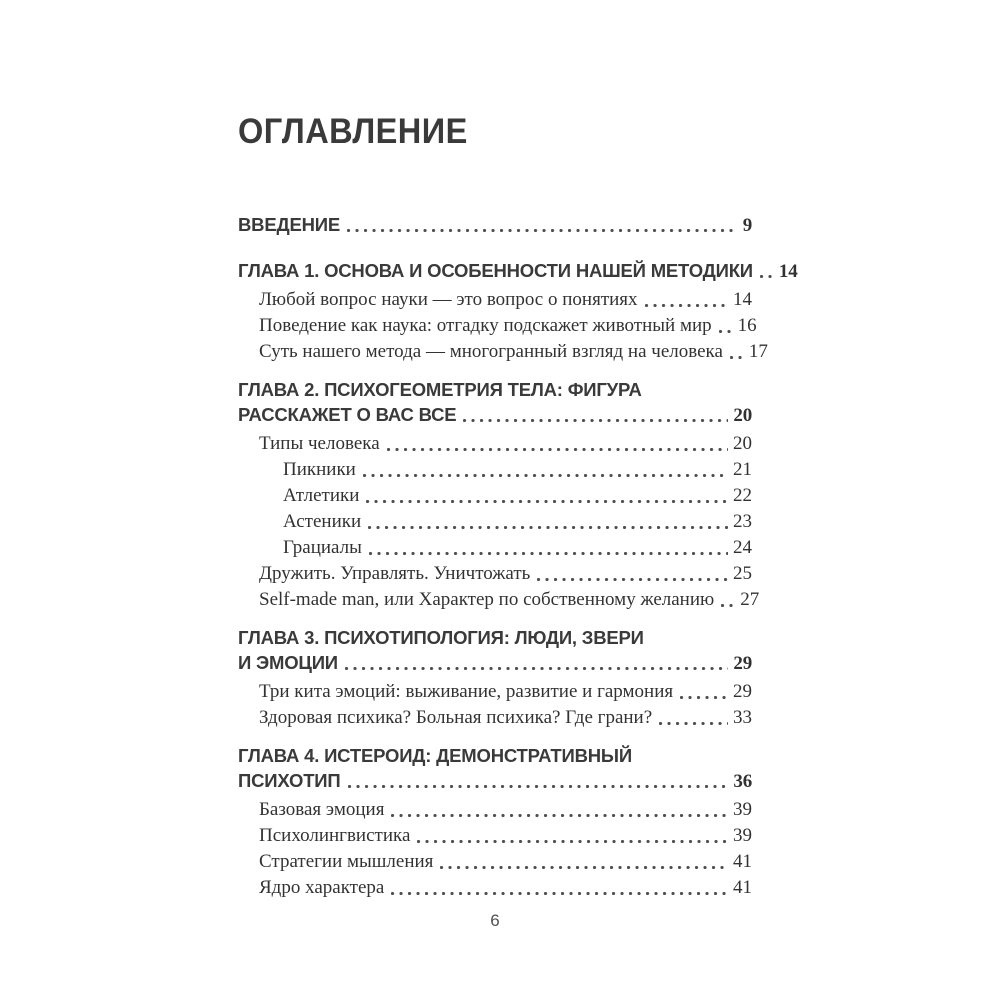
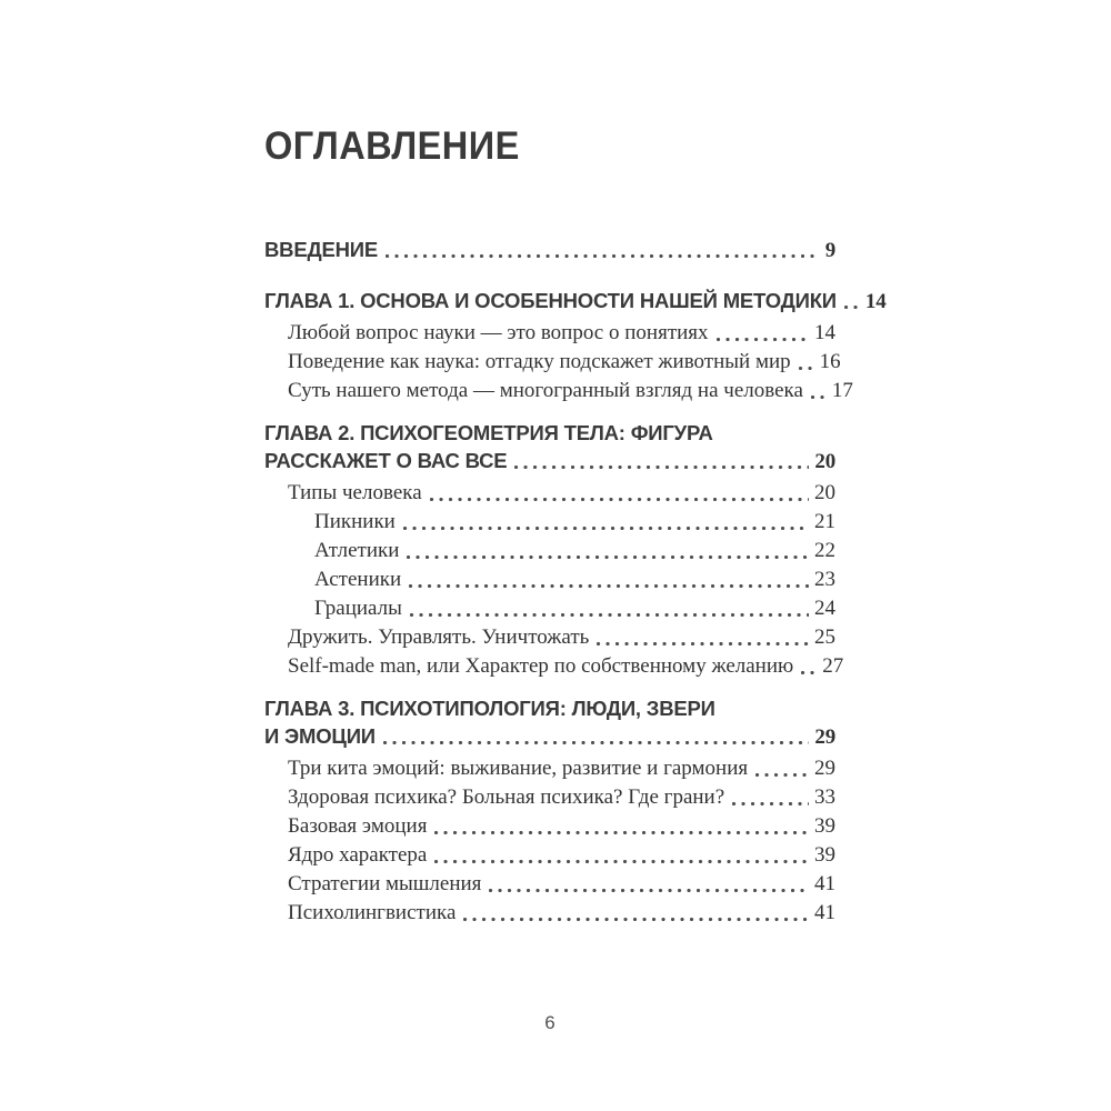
  ОГЛАВЛЕНИЕ
  ВВЕДЕНИЕ
  9
  ГЛАВА 1. ОСНОВА И ОСОБЕННОСТИ НАШЕЙ МЕТОДИКИ
  14
  Любой вопрос науки — это вопрос о понятиях
  14
  Поведение как наука: отгадку подскажет животный мир
  16
  Суть нашего метода — многогранный взгляд на человека
  17
  ГЛАВА 2. ПСИХОГЕОМЕТРИЯ ТЕЛА: ФИГУРА
  РАССКАЖЕТ О ВАС ВСЕ
  20
  Типы человека
  20
  Пикники
  21
  Атлетики
  22
  Астеники
  23
  Грациалы
  24
  Дружить. Управлять. Уничтожать
  25
  Self-made man, или Характер по собственному желанию
  27
  ГЛАВА 3. ПСИХОТИПОЛОГИЯ: ЛЮДИ, ЗВЕРИ
  И ЭМОЦИИ
  29
  Три кита эмоций: выживание, развитие и гармония
  29
  Здоровая психика? Больная психика? Где грани?
  33
- ГЛАВА 4. ИСТЕРОИД: ДЕМОНСТРАТИВНЫЙ
- ПСИХОТИП
- 36
  Базовая эмоция
  39
- Психолингвистика
+ Ядро характера
  39
  Стратегии мышления
  41
- Ядро характера
+ Психолингвистика
  41
  6
